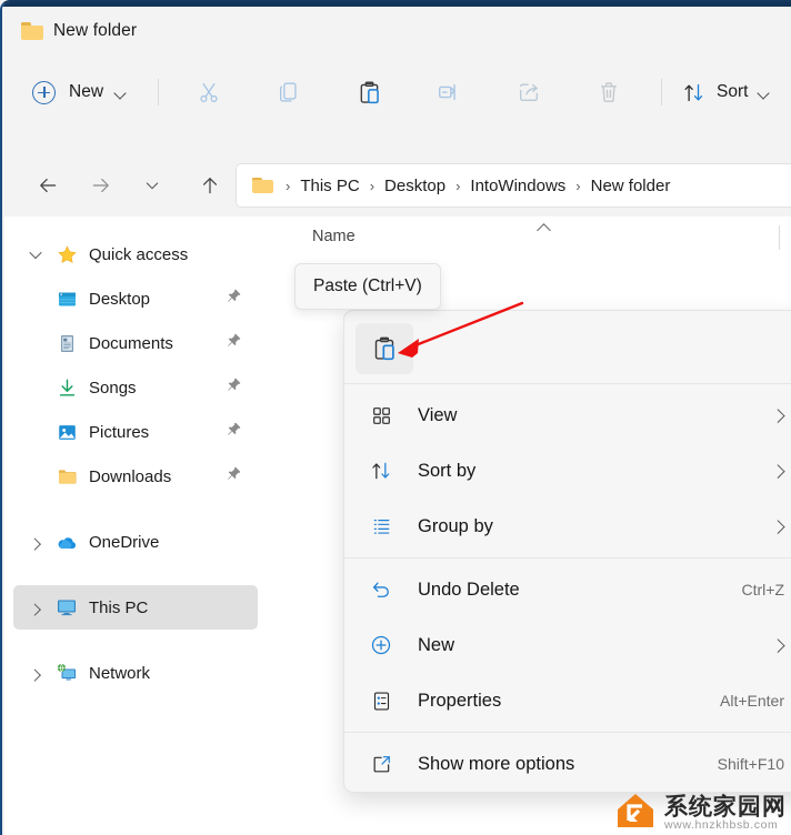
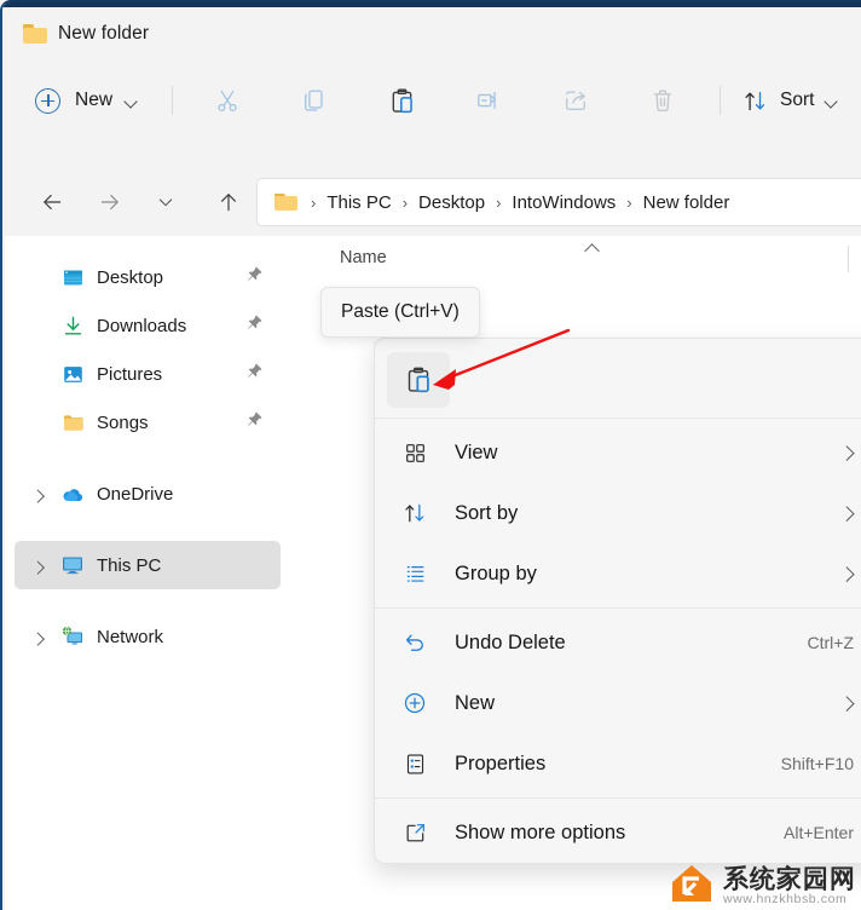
  New folder
  New
  Sort
  ›
  This PC
  ›
  Desktop
  ›
  IntoWindows
  ›
  New folder
- Quick access
  Desktop
- Documents
- Songs
+ Downloads
  Pictures
- Downloads
+ Songs
  OneDrive
  This PC
  Network
  Name
  Paste (Ctrl+V)
  View
  Sort by
  Group by
  Undo Delete
  Ctrl+Z
  New
  Properties
- Alt+Enter
+ Shift+F10
  Show more options
- Shift+F10
+ Alt+Enter
  系统家园网
  www.hnzkhbsb.com
